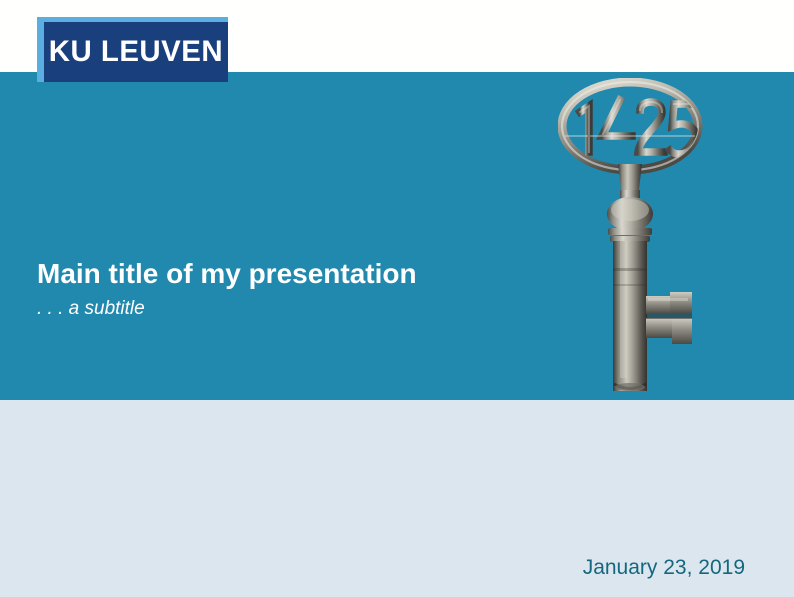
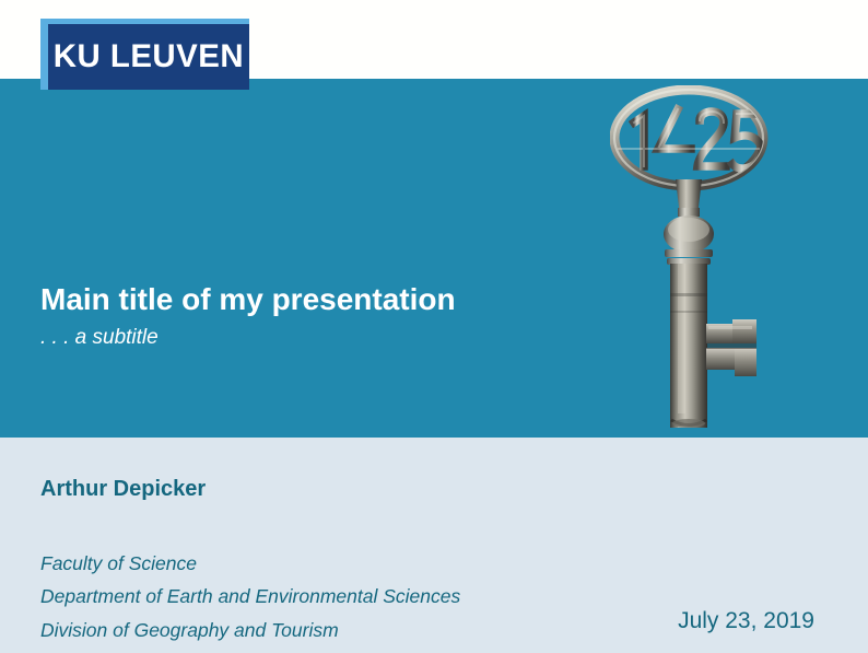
  KU LEUVEN
  Main title of my presentation
  . . . a subtitle
+ Arthur Depicker
+ Faculty of Science
+ Department of Earth and Environmental Sciences
+ Division of Geography and Tourism
- January 23, 2019
+ July 23, 2019
